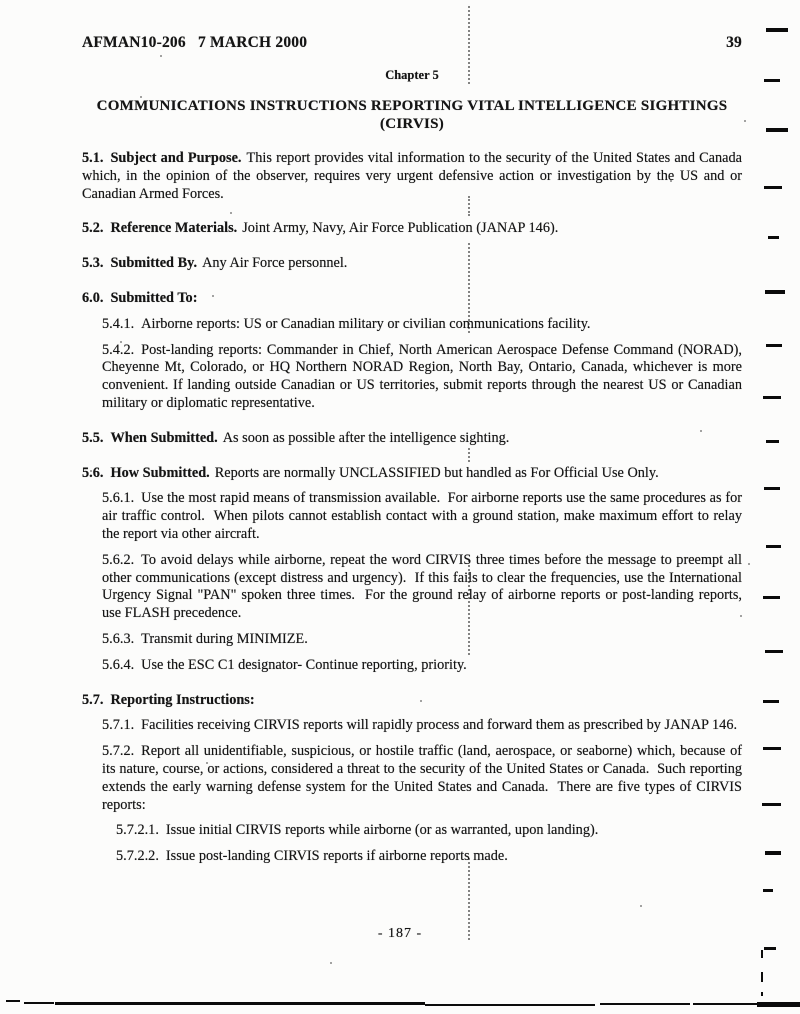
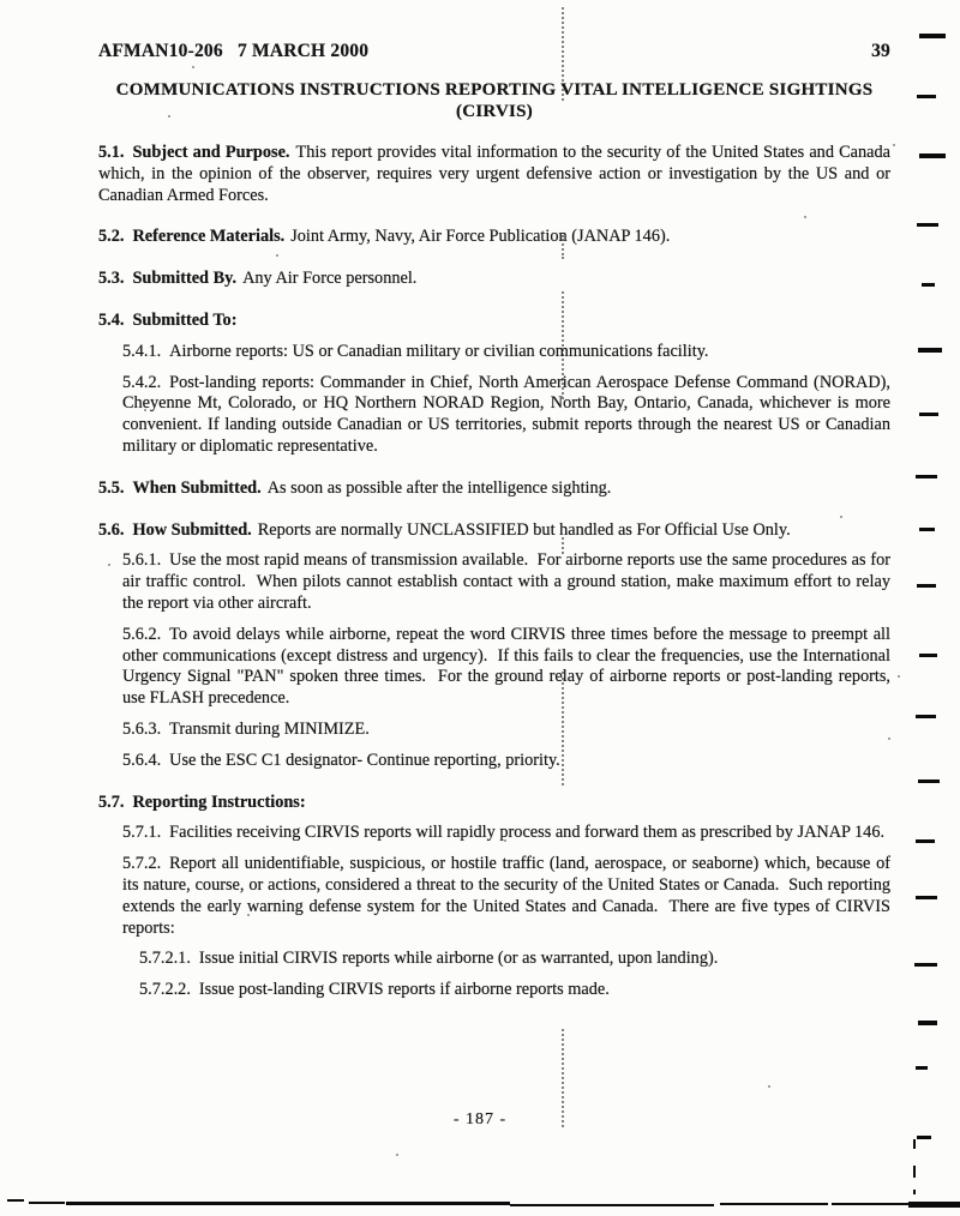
  AFMAN10-206 7 MARCH 2000
  39
- Chapter 5
  COMMUNICATIONS INSTRUCTIONS REPORTING VITAL INTELLIGENCE SIGHTINGS
  (CIRVIS)
  5.1. Subject and Purpose. This report provides vital information to the security of the United States and Canada which, in the opinion of the observer, requires very urgent defensive action or investigation by the US and or Canadian Armed Forces.
  5.2. Reference Materials. Joint Army, Navy, Air Force Publication (JANAP 146).
  5.3. Submitted By. Any Air Force personnel.
- 6.0. Submitted To:
+ 5.4. Submitted To:
  5.4.1. Airborne reports: US or Canadian military or civilian communications facility.
  5.4.2. Post-landing reports: Commander in Chief, North American Aerospace Defense Command (NORAD), Cheyenne Mt, Colorado, or HQ Northern NORAD Region, North Bay, Ontario, Canada, whichever is more convenient. If landing outside Canadian or US territories, submit reports through the nearest US or Canadian military or diplomatic representative.
  5.5. When Submitted. As soon as possible after the intelligence sighting.
  5.6. How Submitted. Reports are normally UNCLASSIFIED but handled as For Official Use Only.
  5.6.1. Use the most rapid means of transmission available. For airborne reports use the same procedures as for air traffic control. When pilots cannot establish contact with a ground station, make maximum effort to relay the report via other aircraft.
  5.6.2. To avoid delays while airborne, repeat the word CIRVIS three times before the message to preempt all other communications (except distress and urgency). If this fails to clear the frequencies, use the International Urgency Signal "PAN" spoken three times. For the ground relay of airborne reports or post-landing reports, use FLASH precedence.
  5.6.3. Transmit during MINIMIZE.
  5.6.4. Use the ESC C1 designator- Continue reporting, priority.
  5.7. Reporting Instructions:
  5.7.1. Facilities receiving CIRVIS reports will rapidly process and forward them as prescribed by JANAP 146.
  5.7.2. Report all unidentifiable, suspicious, or hostile traffic (land, aerospace, or seaborne) which, because of its nature, course, or actions, considered a threat to the security of the United States or Canada. Such reporting extends the early warning defense system for the United States and Canada. There are five types of CIRVIS reports:
  5.7.2.1. Issue initial CIRVIS reports while airborne (or as warranted, upon landing).
  5.7.2.2. Issue post-landing CIRVIS reports if airborne reports made.
  - 187 -
